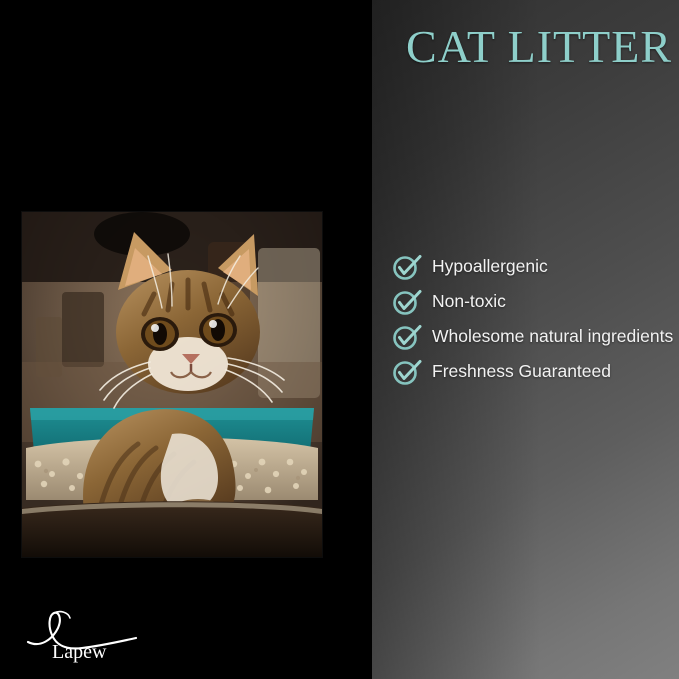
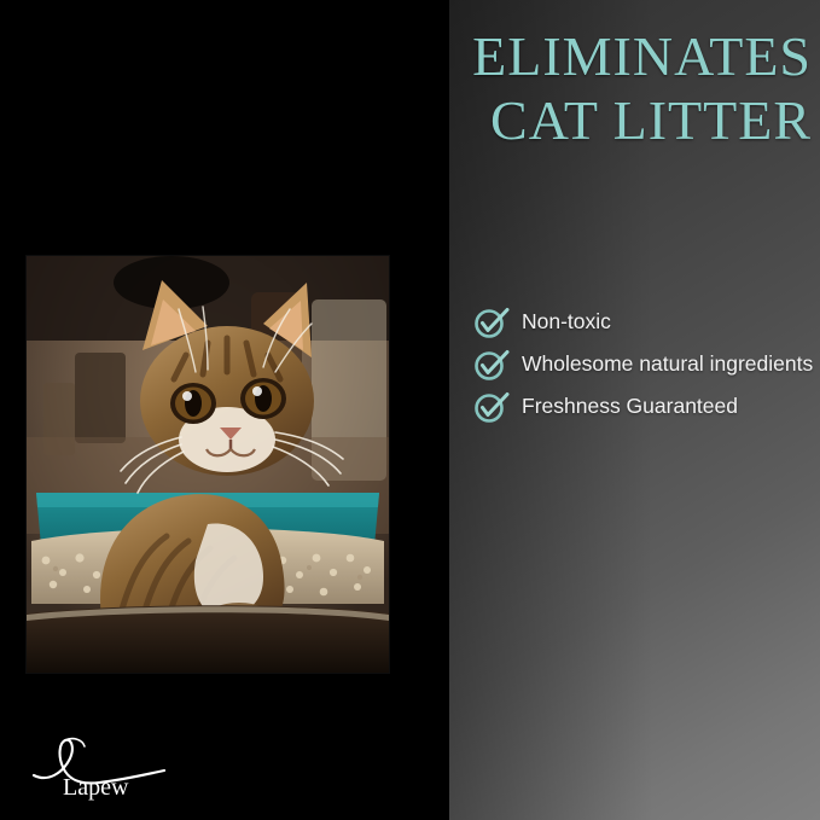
+ ELIMINATES
  CAT LITTER
- Hypoallergenic
  Non-toxic
  Wholesome natural ingredients
  Freshness Guaranteed
  Lapew
